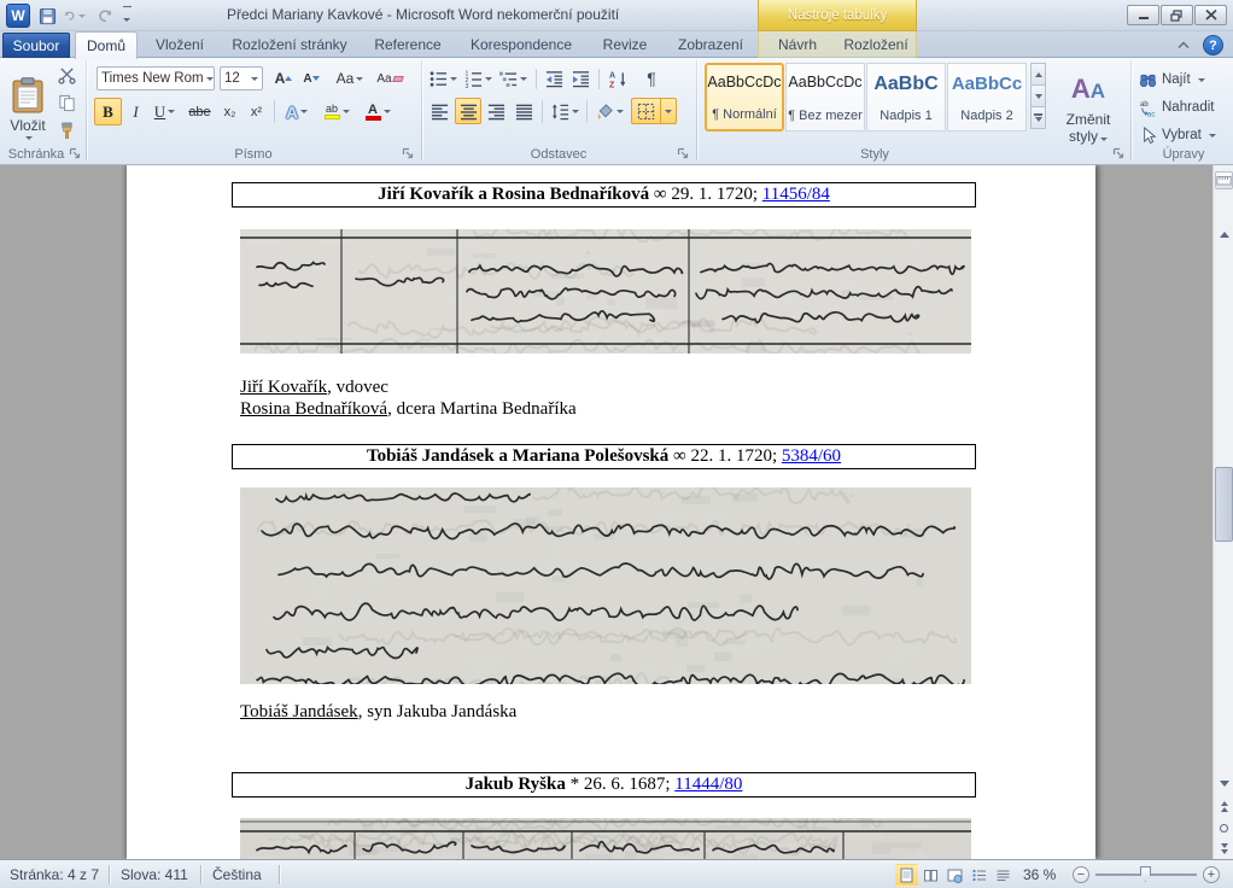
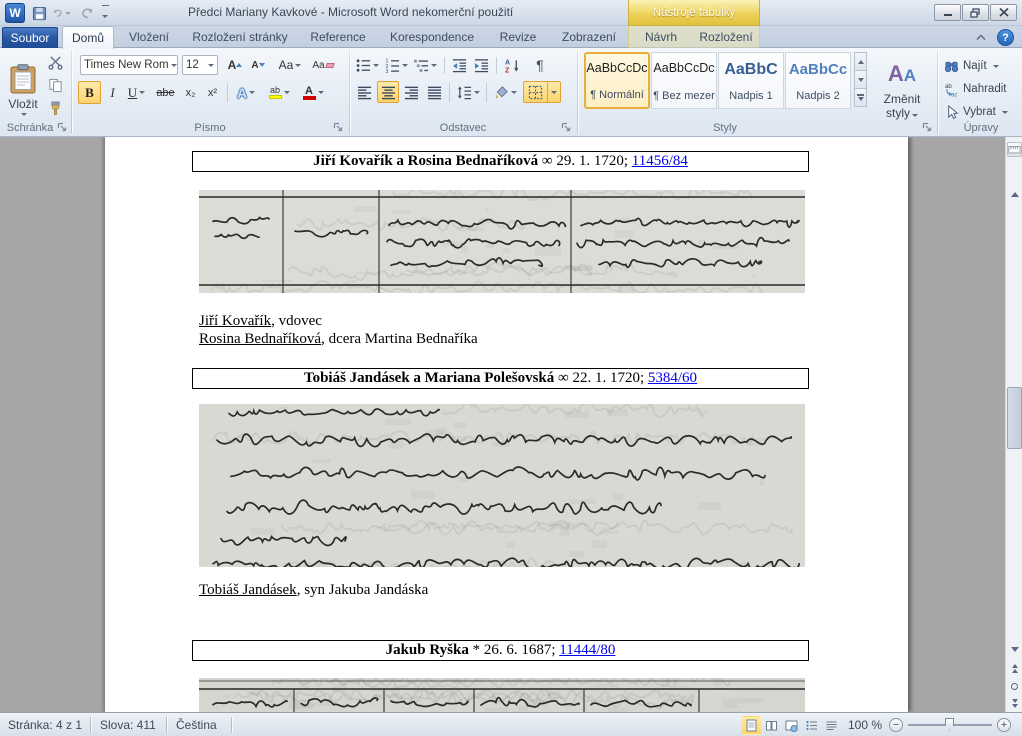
  W
  Předci Mariany Kavkové - Microsoft Word nekomerční použití
  Nástroje tabulky
  Soubor
  Domů
  Vložení
  Rozložení stránky
  Reference
  Korespondence
  Revize
  Zobrazení
  Návrh
  Rozložení
  ?
  Vložit
  Schránka
  Times New Rom
  12
  A
  A
  Aa
  Aa
  B
  I
  U
  abe
  x₂
  x²
  A
  ab
  A
  Písmo
  ¶
  Odstavec
  AaBbCcDc
  ¶ Normální
  AaBbCcDc
  ¶ Bez mezer
  AaBbC
  Nadpis 1
  AaBbCc
  Nadpis 2
  AA
  Změnit
  styly
  Styly
  Najít
  Nahradit
  Vybrat
  Úpravy
  Jiří Kovařík a Rosina Bednaříková ∞ 29. 1. 1720; 11456/84
  Jiří Kovařík, vdovec
  Rosina Bednaříková, dcera Martina Bednaříka
  Tobiáš Jandásek a Mariana Polešovská ∞ 22. 1. 1720; 5384/60
  Tobiáš Jandásek, syn Jakuba Jandáska
  Jakub Ryška * 26. 6. 1687; 11444/80
- Stránka: 4 z 7
+ Stránka: 4 z 1
  Slova: 411
  Čeština
- 36 %
+ 100 %
  −
  +
